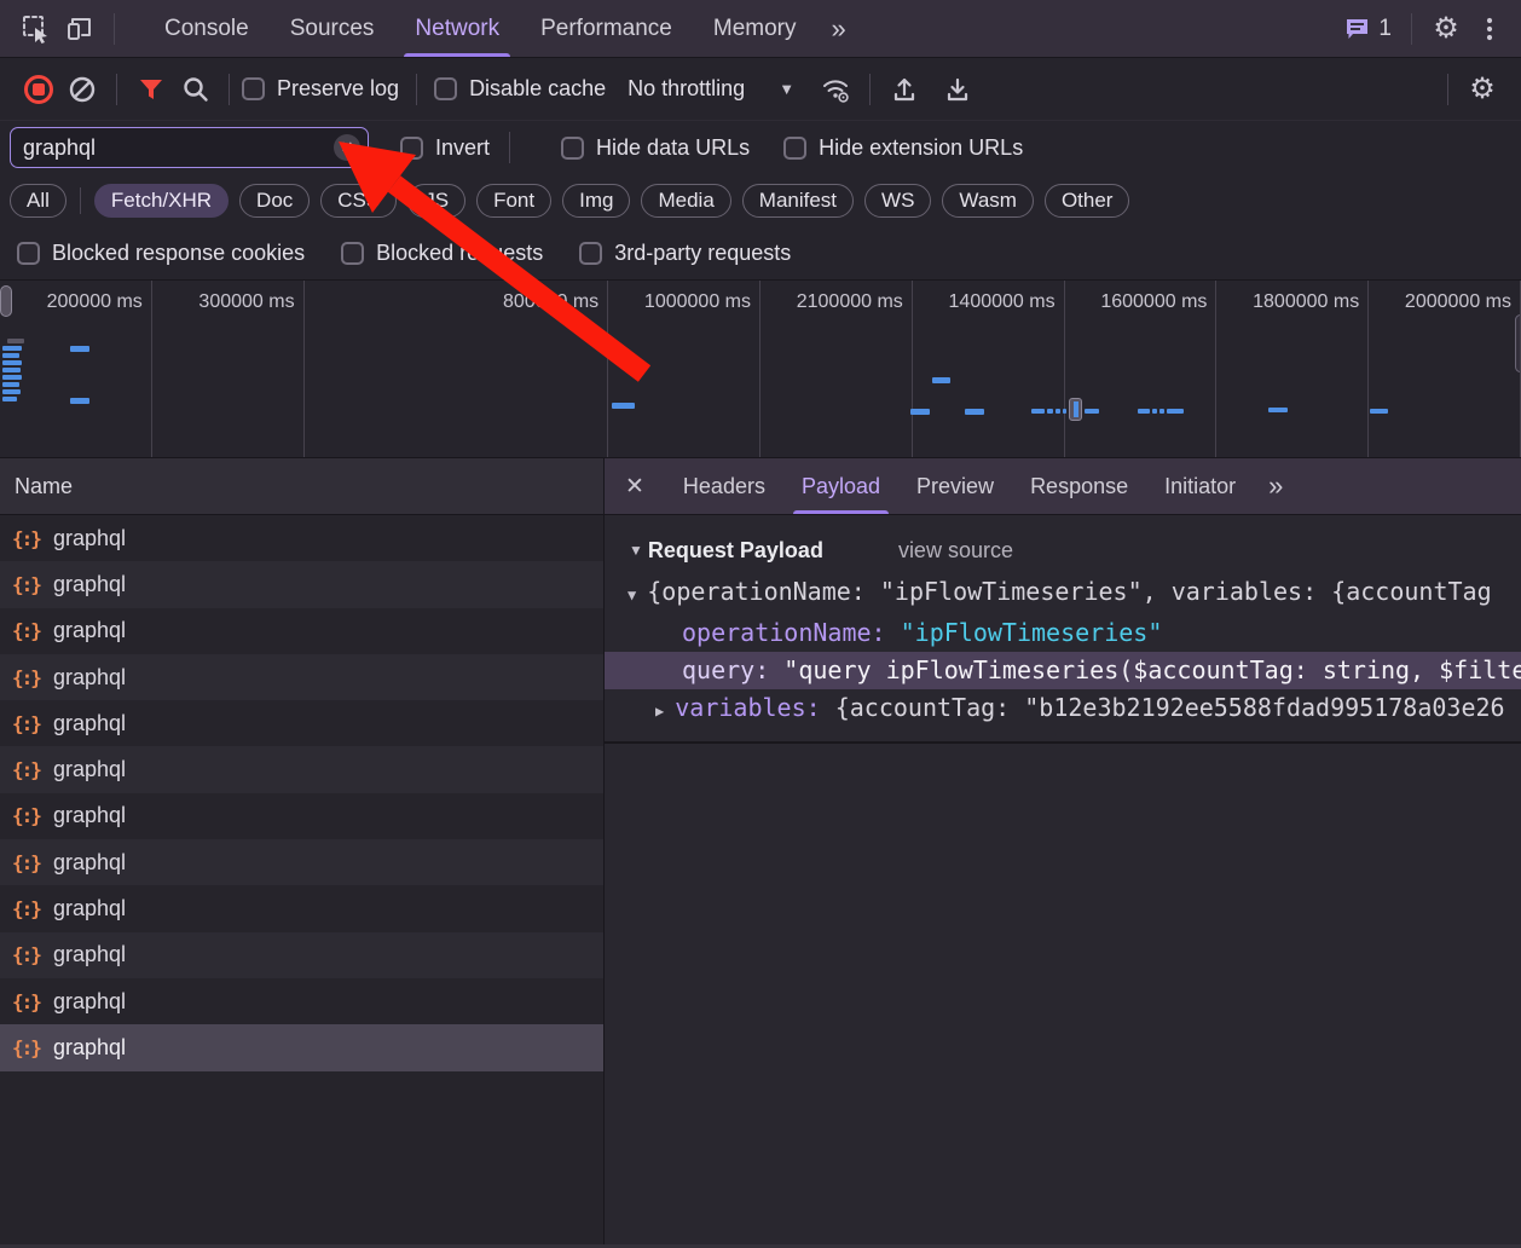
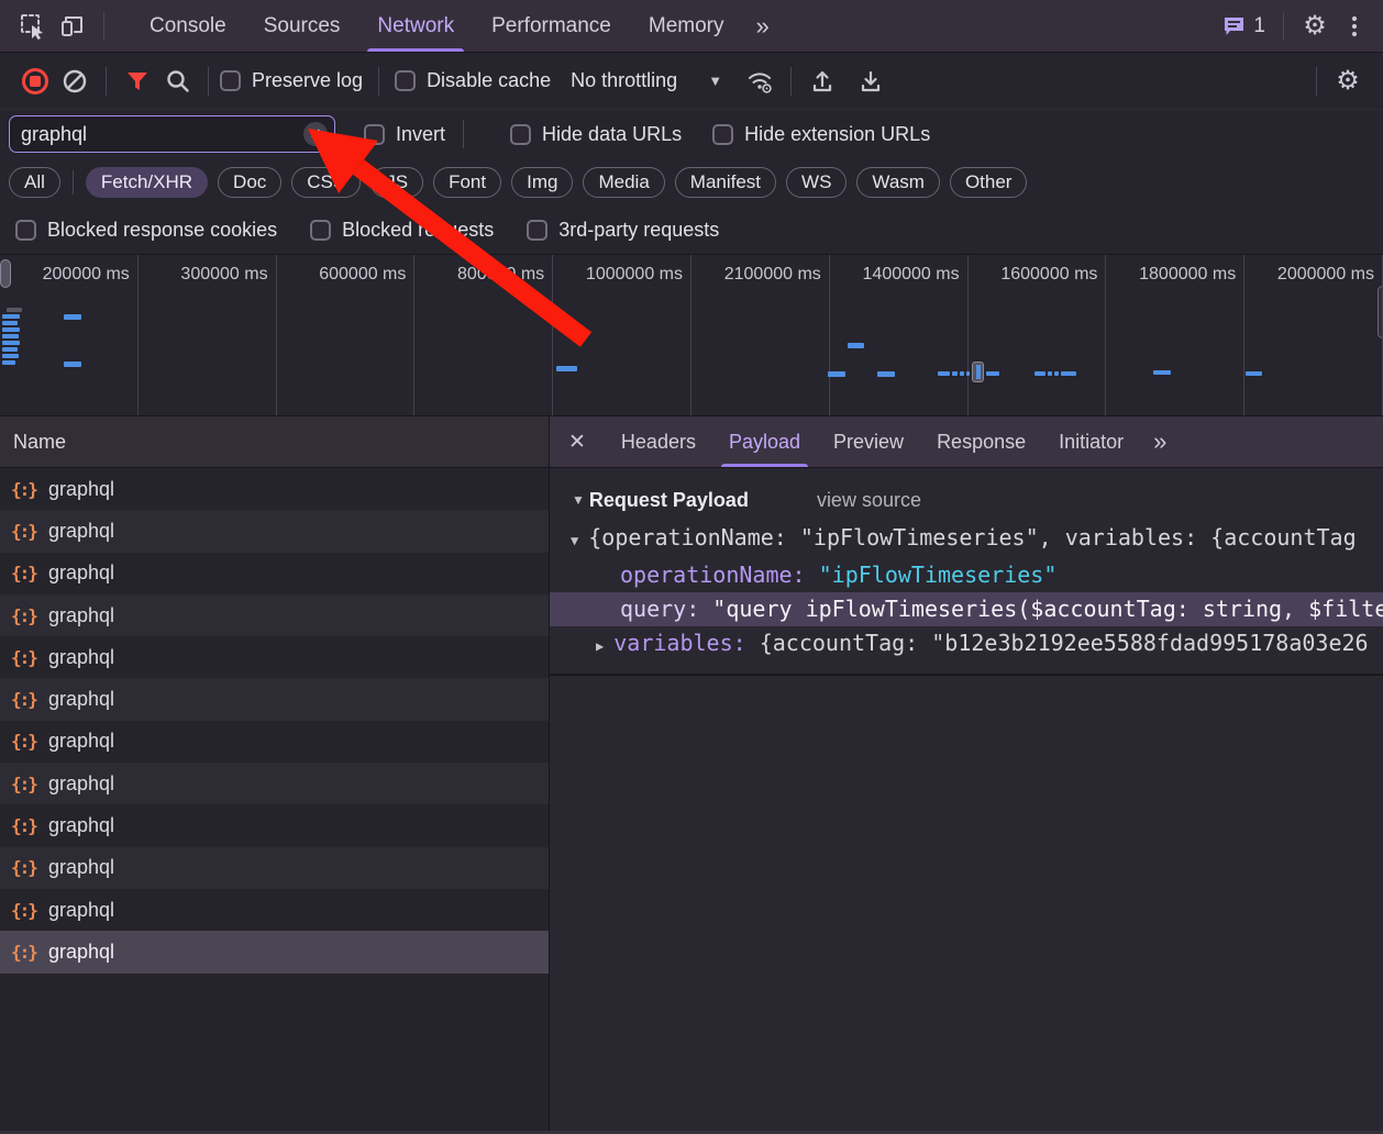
  Console
  Sources
  Network
  Performance
  Memory
  »
  1
  ⚙
  Preserve log
  Disable cache
  No throttling
  ▼
  ⚙
  graphql
  Invert
  Hide data URLs
  Hide extension URLs
  All
  Fetch/XHR
  Doc
  Font
  Img
  Media
  Manifest
  WS
  Wasm
  Other
  Blocked response cookies
  Blocked rests
  3rd-party requests
  200000 ms
  300000 ms
+ 600000 ms
  1000000 ms
  2100000 ms
  1400000 ms
  1600000 ms
  1800000 ms
  2000000 ms
  Name
  {:}
  graphql
  {:}
  graphql
  {:}
  graphql
  {:}
  graphql
  {:}
  graphql
  {:}
  graphql
  {:}
  graphql
  {:}
  graphql
  {:}
  graphql
  {:}
  graphql
  {:}
  graphql
  {:}
  graphql
  ✕
  Headers
  Payload
  Preview
  Response
  Initiator
  »
  ▼
  Request Payload
  view source
  ▼ {operationName: "ipFlowTimeseries", variables: {accountTag
  operationName: "ipFlowTimeseries"
  query: "query ipFlowTimeseries($accountTag: string, $filte
  ▶ variables: {accountTag: "b12e3b2192ee5588fdad995178a03e26
